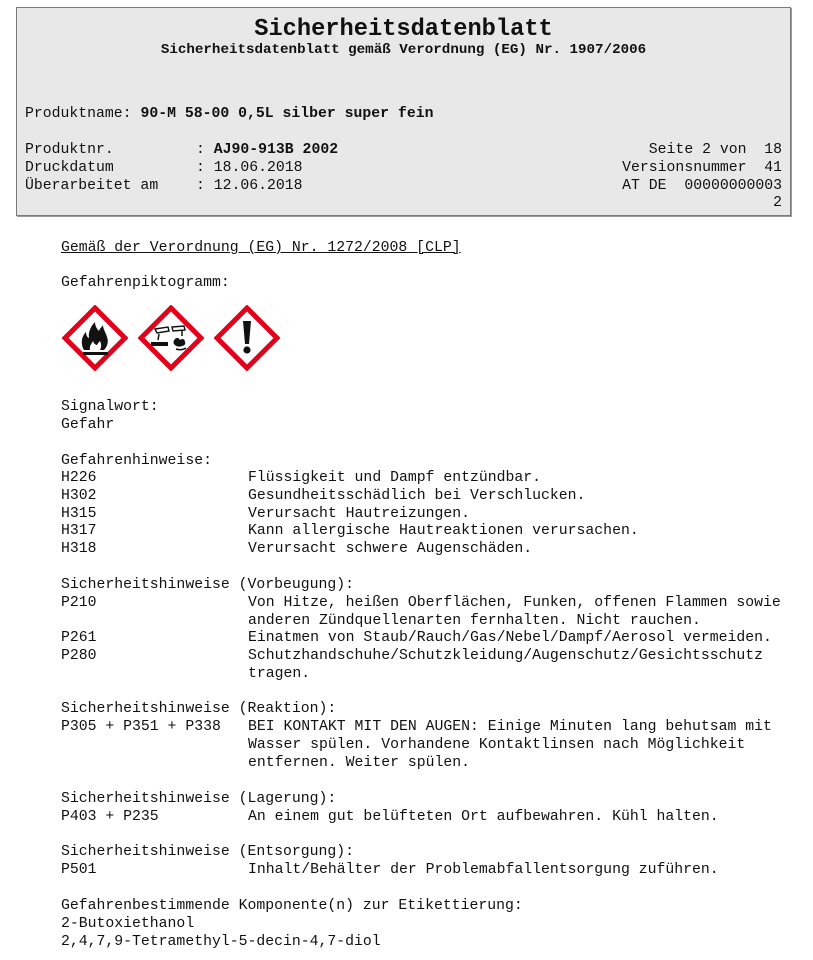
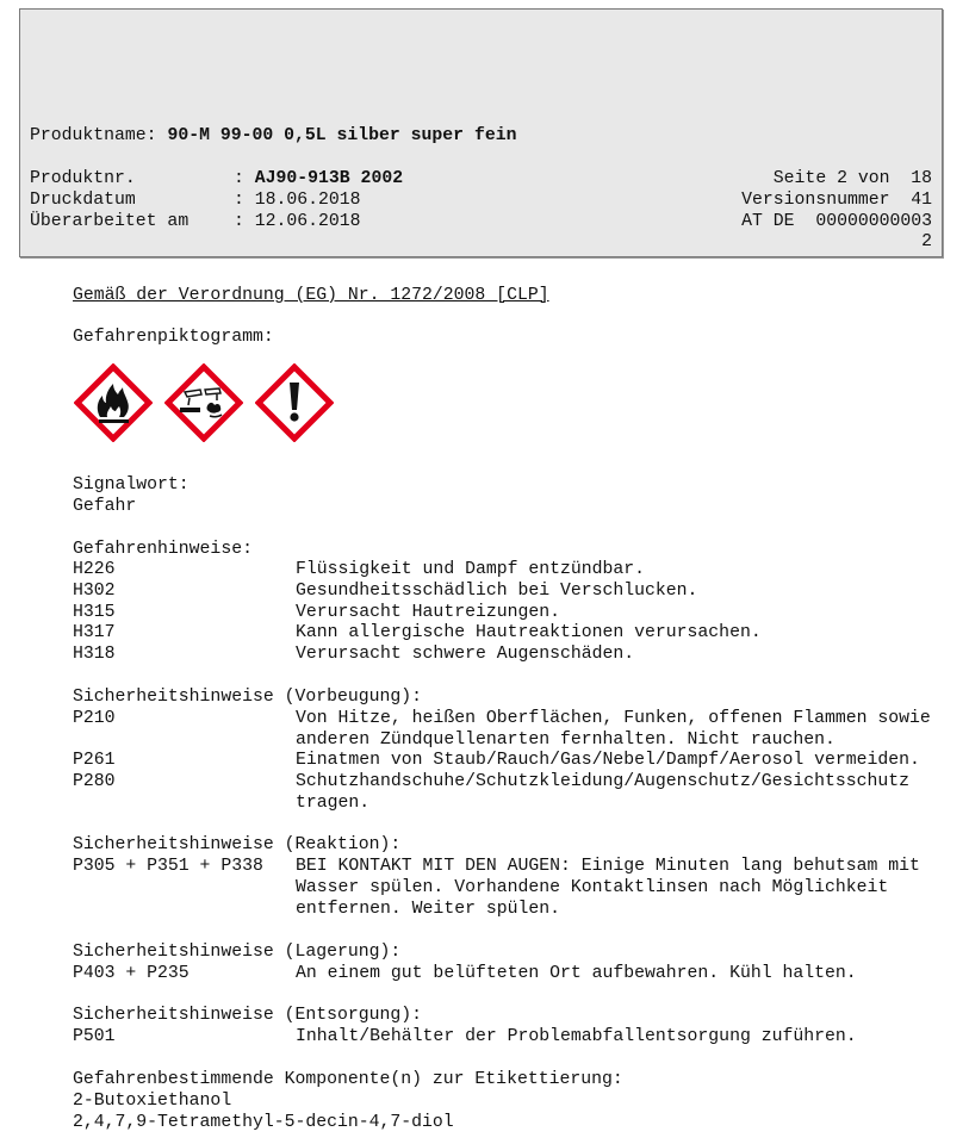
- Sicherheitsdatenblatt
- Sicherheitsdatenblatt gemäß Verordnung (EG) Nr. 1907/2006
- Produktname: 90-M 58-00 0,5L silber super fein
+ Produktname: 90-M 99-00 0,5L silber super fein
  Produktnr.
  : AJ90-913B 2002
  Druckdatum
  : 18.06.2018
  Überarbeitet am
  : 12.06.2018
  Seite 2 von 18
  Versionsnummer 41
  AT DE 00000000003
  2
  Gemäß der Verordnung (EG) Nr. 1272/2008 [CLP]
  Gefahrenpiktogramm:
  Signalwort:
  Gefahr
  Gefahrenhinweise:
  H226
  Flüssigkeit und Dampf entzündbar.
  H302
  Gesundheitsschädlich bei Verschlucken.
  H315
  Verursacht Hautreizungen.
  H317
  Kann allergische Hautreaktionen verursachen.
  H318
  Verursacht schwere Augenschäden.
  Sicherheitshinweise (Vorbeugung):
  P210
  Von Hitze, heißen Oberflächen, Funken, offenen Flammen sowie
  anderen Zündquellenarten fernhalten. Nicht rauchen.
  P261
  Einatmen von Staub/Rauch/Gas/Nebel/Dampf/Aerosol vermeiden.
  P280
  Schutzhandschuhe/Schutzkleidung/Augenschutz/Gesichtsschutz
  tragen.
  Sicherheitshinweise (Reaktion):
  P305 + P351 + P338
  BEI KONTAKT MIT DEN AUGEN: Einige Minuten lang behutsam mit
  Wasser spülen. Vorhandene Kontaktlinsen nach Möglichkeit
  entfernen. Weiter spülen.
  Sicherheitshinweise (Lagerung):
  P403 + P235
  An einem gut belüfteten Ort aufbewahren. Kühl halten.
  Sicherheitshinweise (Entsorgung):
  P501
  Inhalt/Behälter der Problemabfallentsorgung zuführen.
  Gefahrenbestimmende Komponente(n) zur Etikettierung:
  2-Butoxiethanol
  2,4,7,9-Tetramethyl-5-decin-4,7-diol
